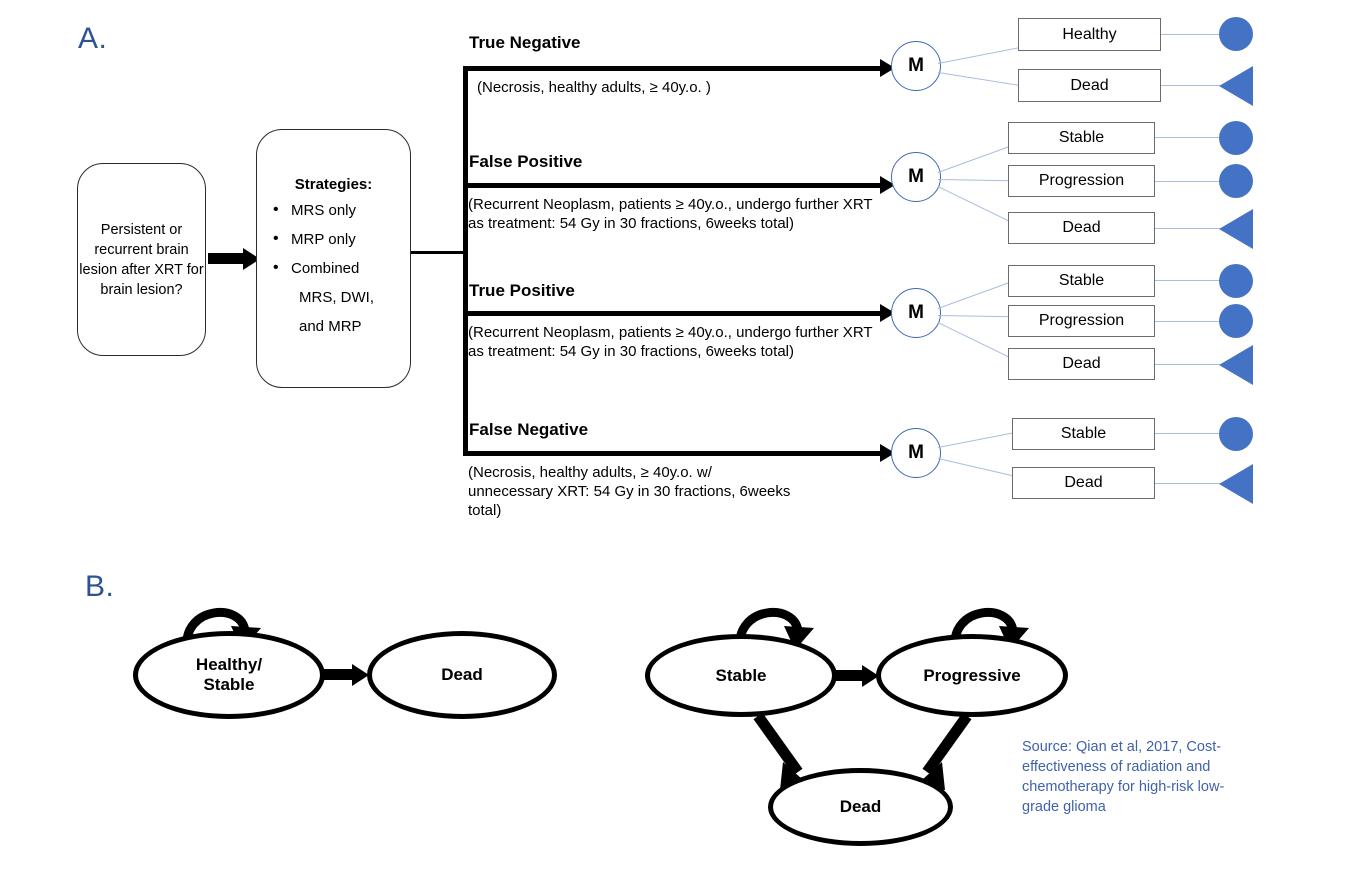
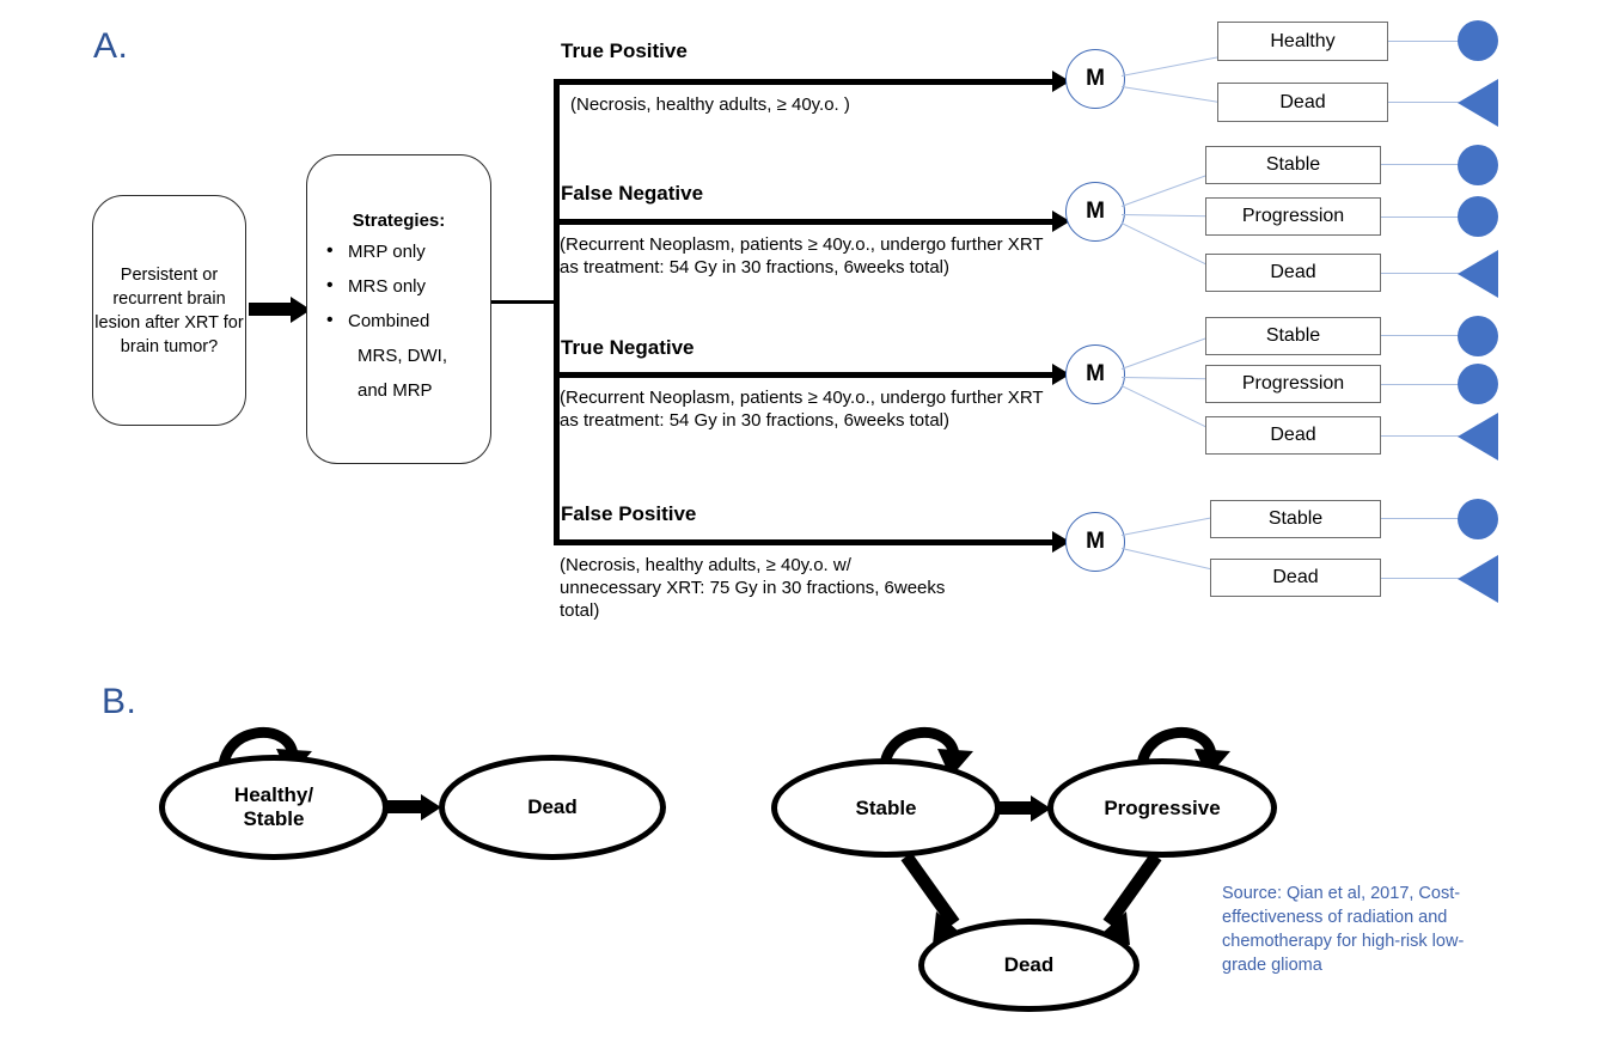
  A.
- Persistent or recurrent brain lesion after XRT for brain lesion?
+ Persistent or recurrent brain lesion after XRT for brain tumor?
  Strategies:
  •
- MRS only
+ MRP only
  •
- MRP only
+ MRS only
  •
  Combined
  MRS, DWI,
  and MRP
- True Negative
+ True Positive
  (Necrosis, healthy adults, ≥ 40y.o. )
  M
  Healthy
  Dead
- False Positive
+ False Negative
  (Recurrent Neoplasm, patients ≥ 40y.o., undergo further XRT as treatment: 54 Gy in 30 fractions, 6weeks total)
  M
  Stable
  Progression
  Dead
- True Positive
+ True Negative
  (Recurrent Neoplasm, patients ≥ 40y.o., undergo further XRT as treatment: 54 Gy in 30 fractions, 6weeks total)
  M
  Stable
  Progression
  Dead
- False Negative
+ False Positive
- (Necrosis, healthy adults, ≥ 40y.o. w/ unnecessary XRT: 54 Gy in 30 fractions, 6weeks total)
+ (Necrosis, healthy adults, ≥ 40y.o. w/ unnecessary XRT: 75 Gy in 30 fractions, 6weeks total)
  M
  Stable
  Dead
  B.
  Healthy/
  Stable
  Dead
  Stable
  Progressive
  Dead
  Source: Qian et al, 2017, Cost-effectiveness of radiation and chemotherapy for high-risk low-grade glioma
